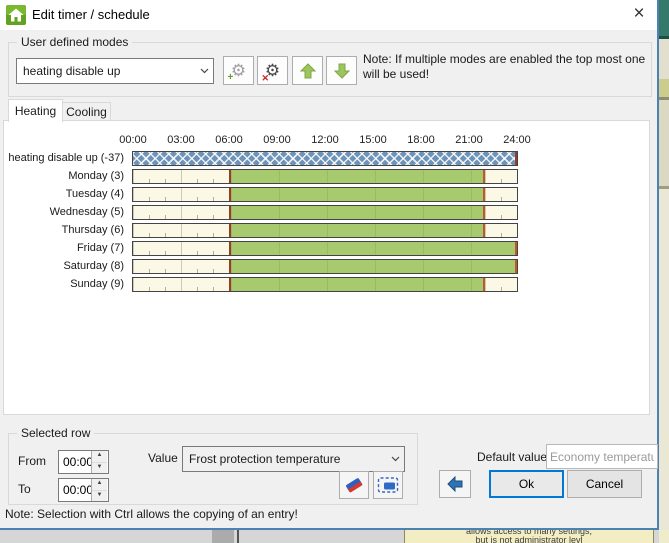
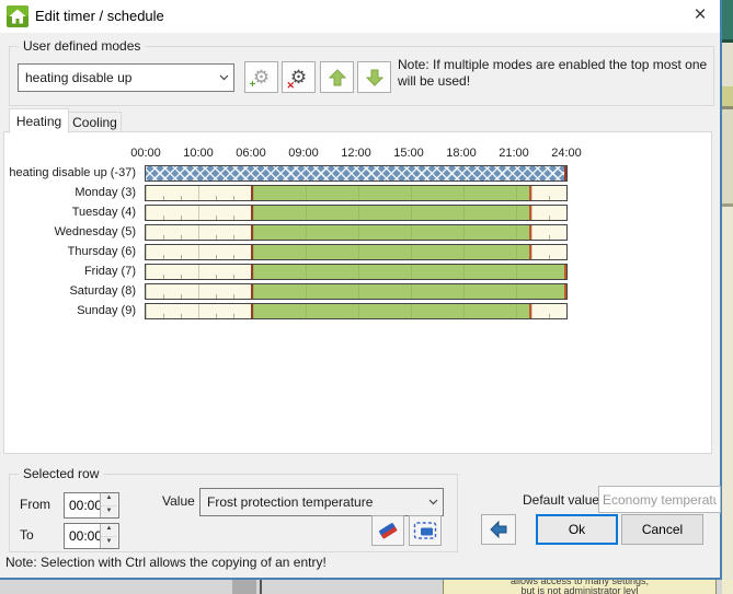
  allows access to many settings,
  but is not administrator levl
  Edit timer / schedule
  ×
  User defined modes
  heating disable up
  ⚙
  +
  ⚙
  ✕
  Note: If multiple modes are enabled the top most one will be used!
  Heating
  Cooling
  00:00
- 03:00
+ 10:00
  06:00
  09:00
  12:00
  15:00
  18:00
  21:00
  24:00
  heating disable up (-37)
  Monday (3)
  Tuesday (4)
  Wednesday (5)
  Thursday (6)
  Friday (7)
  Saturday (8)
  Sunday (9)
  Selected row
  From
  00:00
  To
  00:00
  Value
  Frost protection temperature
  Default value
  Economy temperat
  Ok
  Cancel
  Note: Selection with Ctrl allows the copying of an entry!
